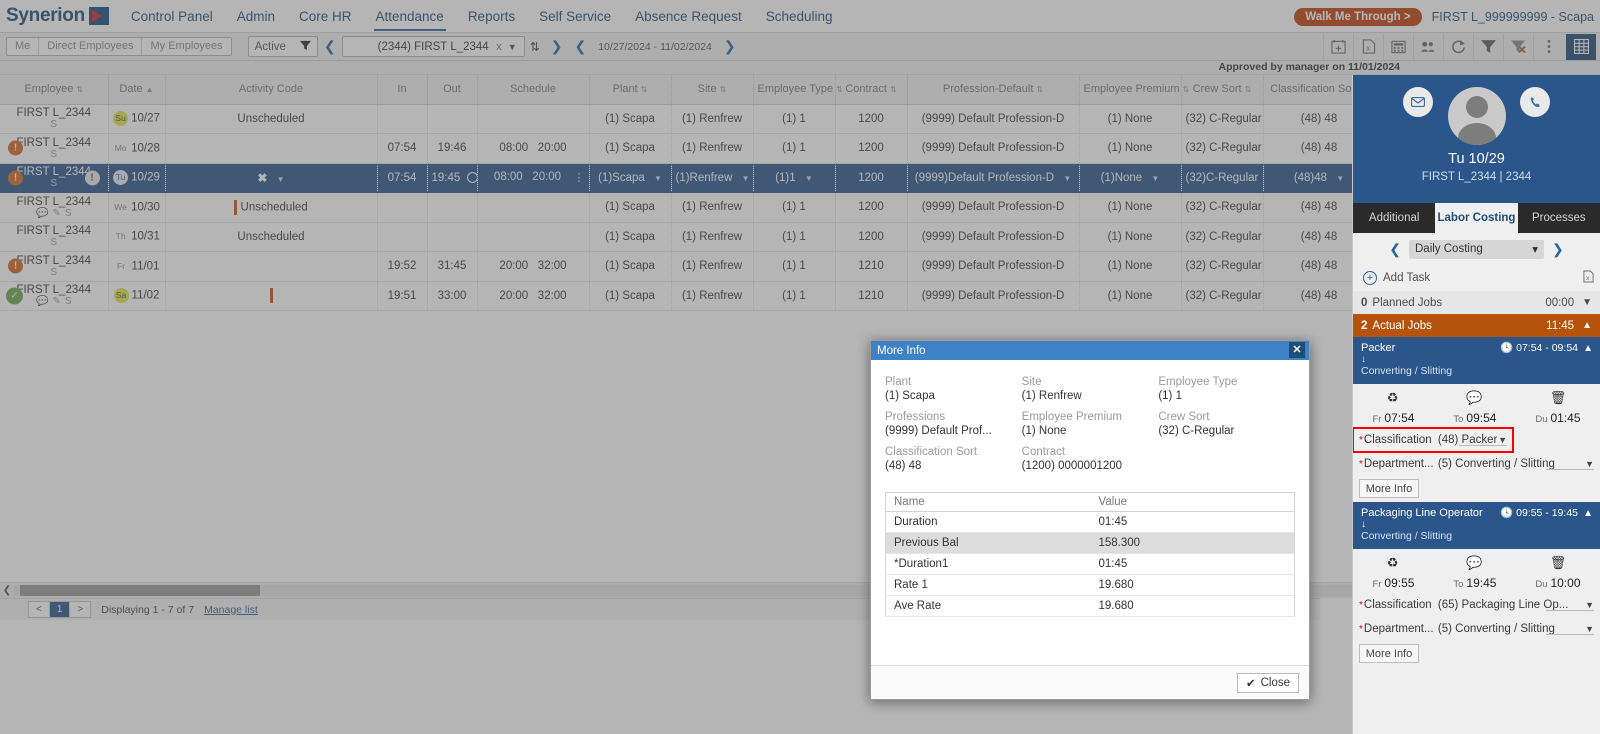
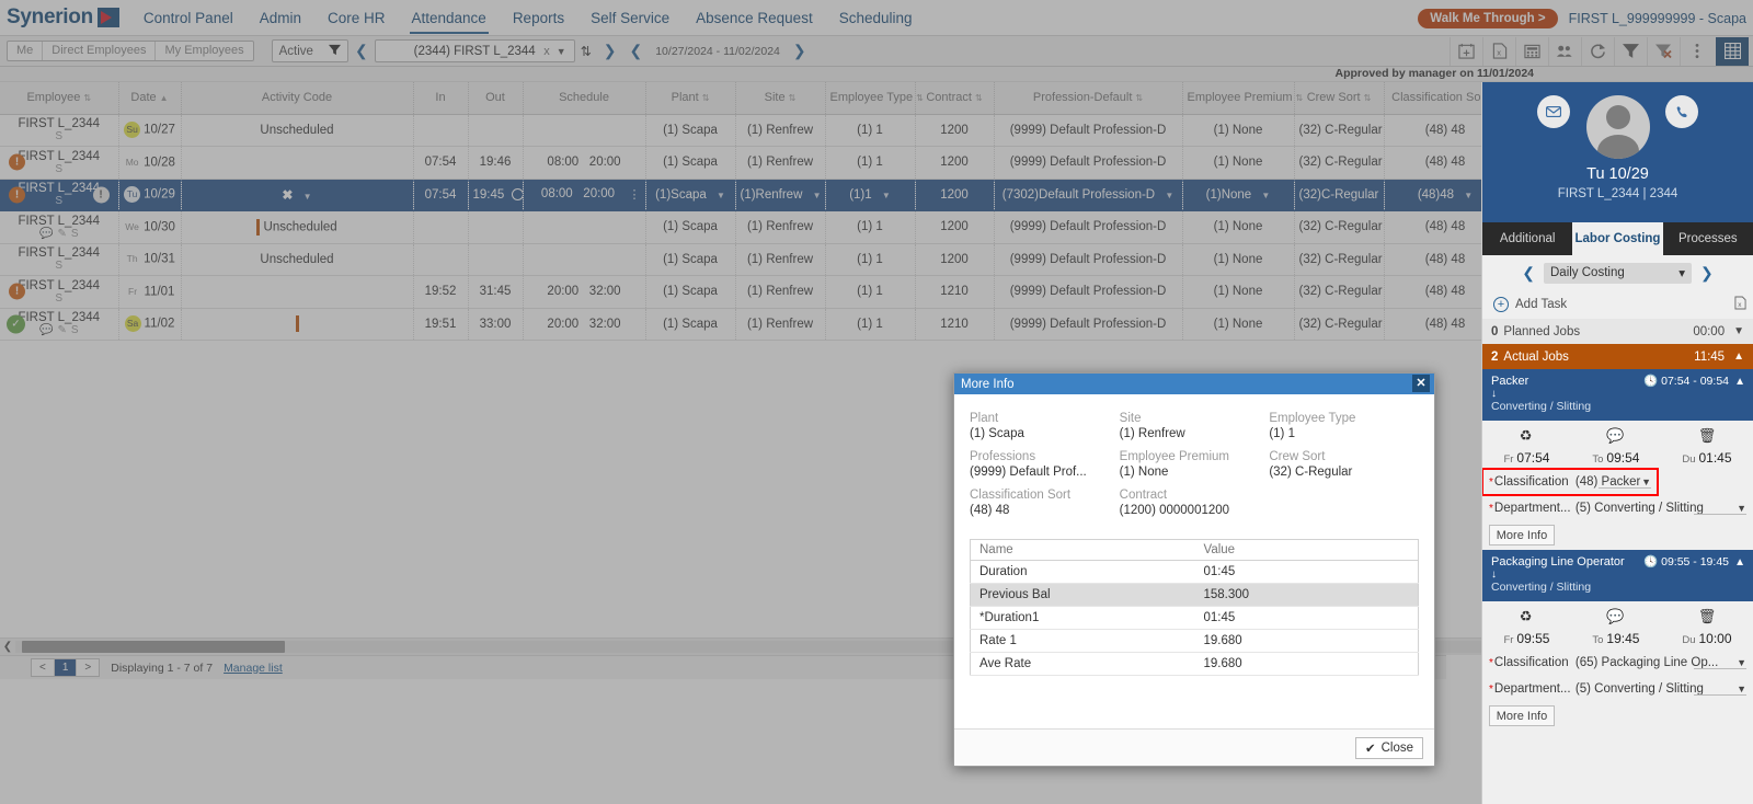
  Synerion
  Control Panel
  Admin
  Core HR
  Attendance
  Reports
  Self Service
  Absence Request
  Scheduling
  Walk Me Through >
  FIRST L_999999999 - Scapa
  Me
  Direct Employees
  My Employees
  Active
  ❮
  (2344) FIRST L_2344
  x
  ▼
  ⇅
  ❯
  ❮
  10/27/2024 - 11/02/2024
  ❯
  x
  Approved by manager on 11/01/2024
  Employee ⇅	Date ▲	Activity Code	In	Out	Schedule	Plant ⇅	Site ⇅	Employee Type ⇅	Contract ⇅	Profession-Default ⇅	Employee Premium ⇅	Crew Sort ⇅	Classification So
  FIRST L_2344S	Su 10/27	Unscheduled				(1) Scapa	(1) Renfrew	(1) 1	1200	(9999) Default Profession-D	(1) None	(32) C-Regular	(48) 48
  !IRST L_2344S	Mo 10/28		07:54	19:46	08:00 20:00	(1) Scapa	(1) Renfrew	(1) 1	1200	(9999) Default Profession-D	(1) None	(32) C-Regular	(48) 48
- ! !IRST L_234S	Tu 10/29	✖ ▼	07:54	19:45	08:00 20:00 ⋮	(1)Scapa ▼	(1)Renfrew ▼	(1)1 ▼	1200	(9999)Default Profession-D ▼	(1)None ▼	(32)C-Regular	(48)48 ▼
+ ! !IRST L_234S	Tu 10/29	✖ ▼	07:54	19:45	08:00 20:00 ⋮	(1)Scapa ▼	(1)Renfrew ▼	(1)1 ▼	1200	(7302)Default Profession-D ▼	(1)None ▼	(32)C-Regular	(48)48 ▼
  FIRST L_2344💬 ✎ S	We 10/30	Unscheduled				(1) Scapa	(1) Renfrew	(1) 1	1200	(9999) Default Profession-D	(1) None	(32) C-Regular	(48) 48
  FIRST L_2344S	Th 10/31	Unscheduled				(1) Scapa	(1) Renfrew	(1) 1	1200	(9999) Default Profession-D	(1) None	(32) C-Regular	(48) 48
  !IRST L_2344S	Fr 11/01		19:52	31:45	20:00 32:00	(1) Scapa	(1) Renfrew	(1) 1	1210	(9999) Default Profession-D	(1) None	(32) C-Regular	(48) 48
  ✓IRST L_2344💬 ✎ S	Sa 11/02		19:51	33:00	20:00 32:00	(1) Scapa	(1) Renfrew	(1) 1	1210	(9999) Default Profession-D	(1) None	(32) C-Regular	(48) 48
  ❮
  <
  1
  >
  Displaying 1 - 7 of 7
  Manage list
  Tu 10/29
  FIRST L_2344 | 2344
  Additional
  Labor Costing
  Processes
  ❮
  Daily Costing
  ▾
  ❯
  +
  Add Task
  0
  Planned Jobs
  00:00
  ▼
  2
  Actual Jobs
  11:45
  ▲
  Packer
  ↓
  Converting / Slitting
  🕓 07:54 - 09:54
  ▲
  ♻
  💬
  🗑
  Fr 07:54
  To 09:54
  Du 01:45
  *
  Classification
  (48) Packer
  ▼
  *
  Department...
  (5) Converting / Slitting
  ▼
  More Info
  Packaging Line Operator
  ↓
  Converting / Slitting
  🕓 09:55 - 19:45
  ▲
  ♻
  💬
  🗑
  Fr 09:55
  To 19:45
  Du 10:00
  *
  Classification
  (65) Packaging Line Op...
  ▼
  *
  Department...
  (5) Converting / Slitting
  ▼
  More Info
  More Info
  ✕
  Plant
  (1) Scapa
  Site
  (1) Renfrew
  Employee Type
  (1) 1
  Professions
  (9999) Default Prof...
  Employee Premium
  (1) None
  Crew Sort
  (32) C-Regular
  Classification Sort
  (48) 48
  Contract
  (1200) 0000001200
  Name	Value
  Duration	01:45
  Previous Bal	158.300
  *Duration1	01:45
  Rate 1	19.680
  Ave Rate	19.680
  ✔
  Close
